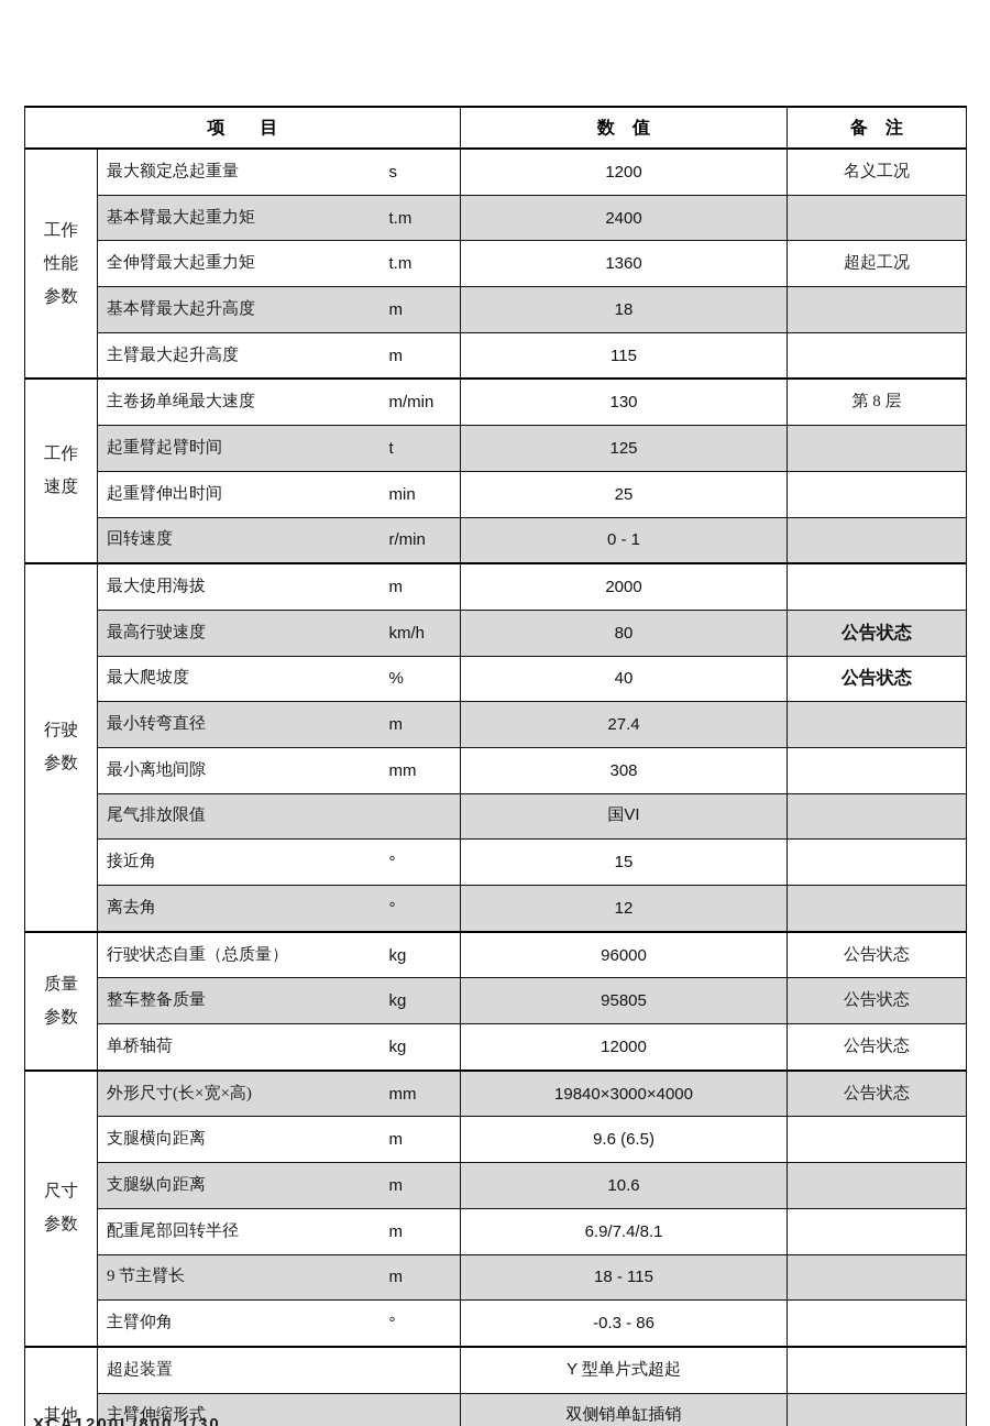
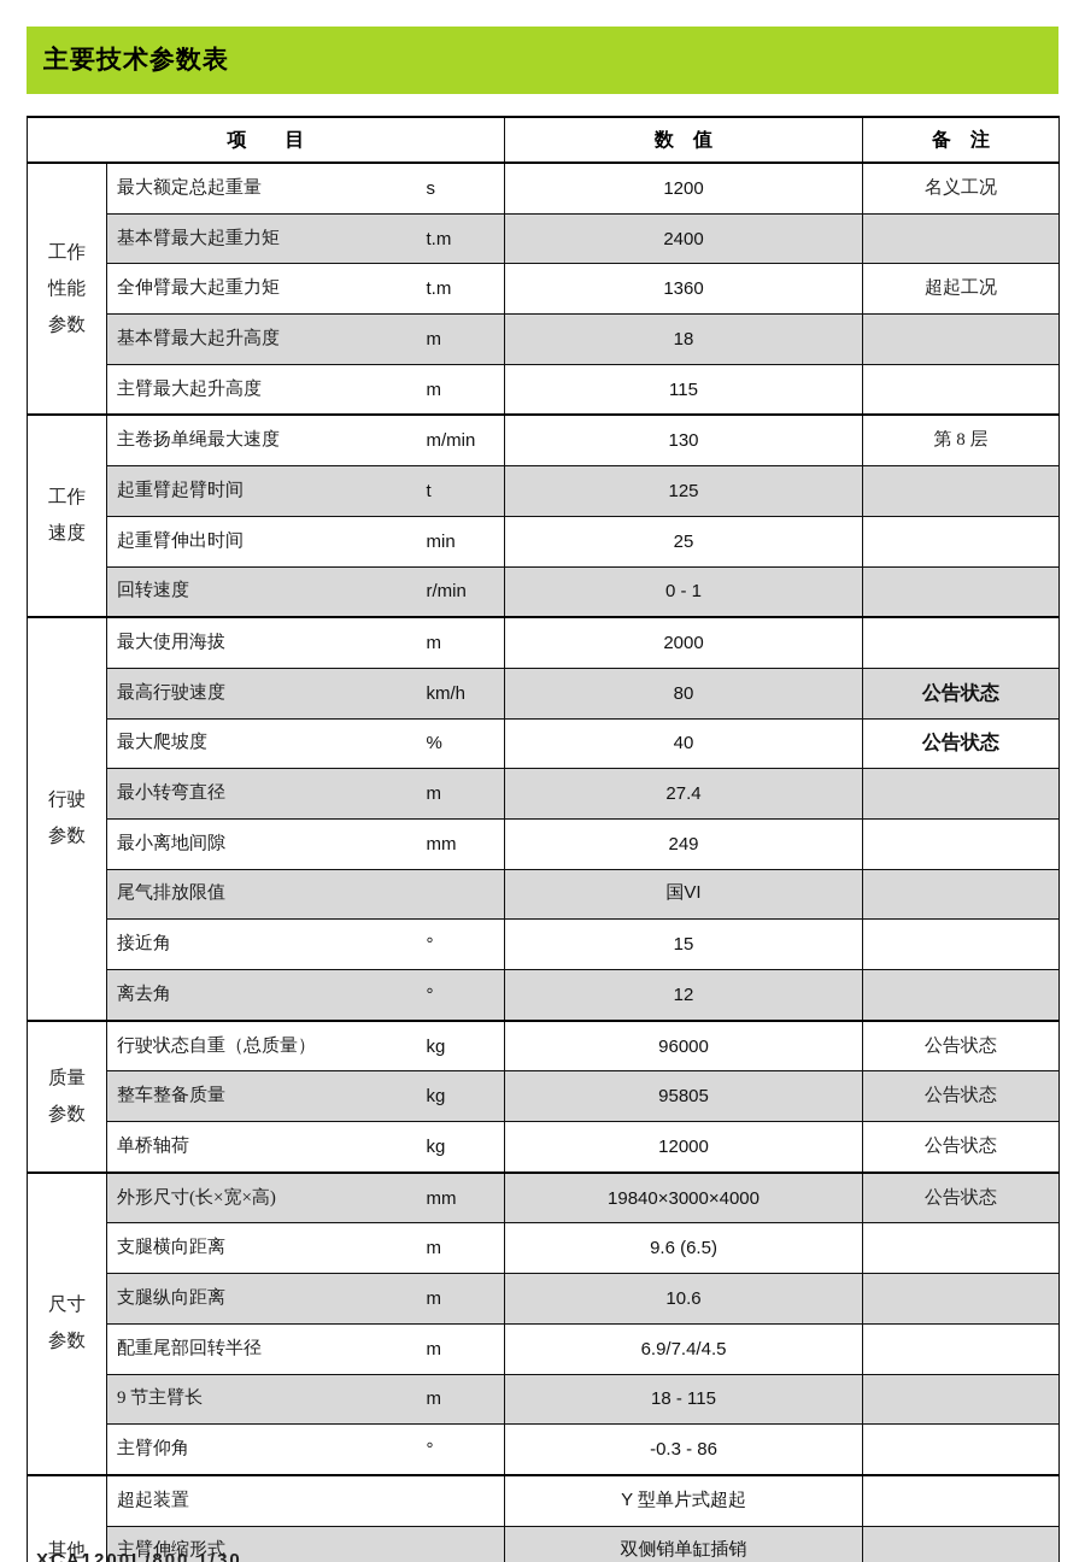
+ 主要技术参数表
  项 目	数 值	备 注
  工作 性能 参数	最大额定总起重量	s	1200	名义工况
  基本臂最大起重力矩	t.m	2400
  全伸臂最大起重力矩	t.m	1360	超起工况
  基本臂最大起升高度	m	18
  主臂最大起升高度	m	115
  工作 速度	主卷扬单绳最大速度	m/min	130	第 8 层
  起重臂起臂时间	t	125
  起重臂伸出时间	min	25
  回转速度	r/min	0 - 1
  行驶 参数	最大使用海拔	m	2000
  最高行驶速度	km/h	80	公告状态
  最大爬坡度	%	40	公告状态
  最小转弯直径	m	27.4
- 最小离地间隙	mm	308
+ 最小离地间隙	mm	249
  尾气排放限值		国VI
  接近角	°	15
  离去角	°	12
  质量 参数	行驶状态自重（总质量）	kg	96000	公告状态
  整车整备质量	kg	95805	公告状态
  单桥轴荷	kg	12000	公告状态
  尺寸 参数	外形尺寸(长×宽×高)	mm	19840×3000×4000	公告状态
  支腿横向距离	m	9.6 (6.5)
  支腿纵向距离	m	10.6
- 配重尾部回转半径	m	6.9/7.4/8.1
+ 配重尾部回转半径	m	6.9/7.4/4.5
  9 节主臂长	m	18 - 115
  主臂仰角	°	-0.3 - 86
  其他	超起装置		Y 型单片式超起
  主臂伸缩形式		双侧销单缸插销
  XCA1200L/800 1/30
